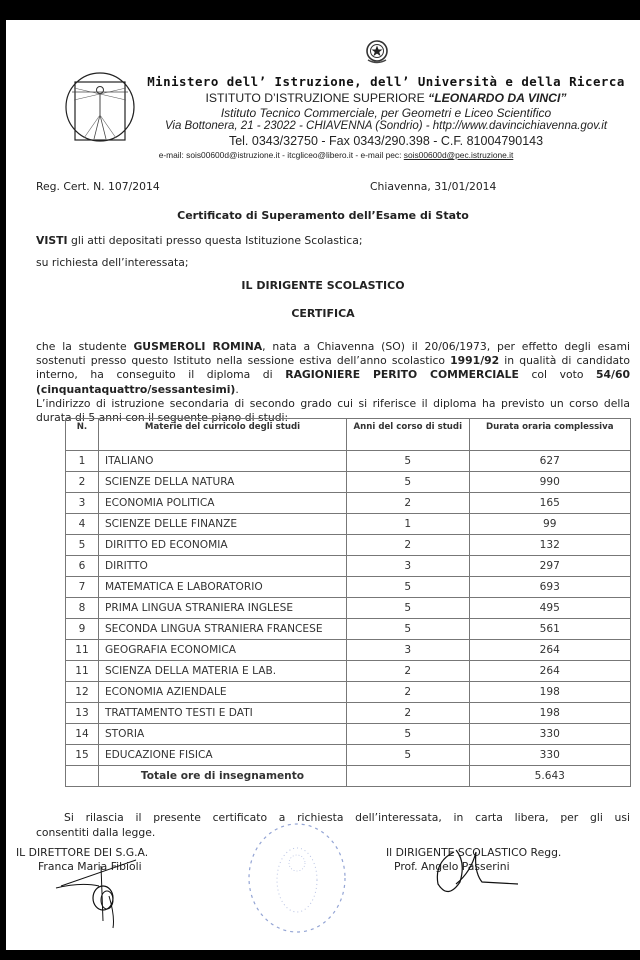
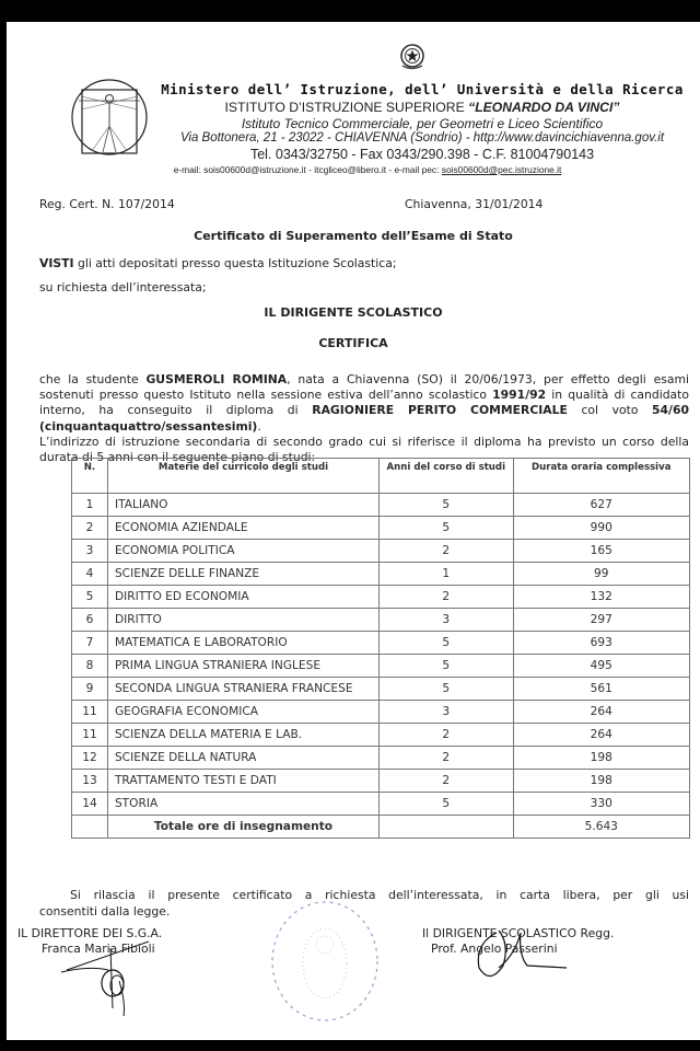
  Ministero dell’ Istruzione, dell’ Università e della Ricerca
  ISTITUTO D’ISTRUZIONE SUPERIORE “LEONARDO DA VINCI”
  Istituto Tecnico Commerciale, per Geometri e Liceo Scientifico
  Via Bottonera, 21 - 23022 - CHIAVENNA (Sondrio) - http://www.davincichiavenna.gov.it
  Tel. 0343/32750 - Fax 0343/290.398 - C.F. 81004790143
  e-mail: sois00600d@istruzione.it - itcgliceo@libero.it - e-mail pec: sois00600d@pec.istruzione.it
  Reg. Cert. N. 107/2014
  Chiavenna, 31/01/2014
  Certificato di Superamento dell’Esame di Stato
  VISTI gli atti depositati presso questa Istituzione Scolastica;
  su richiesta dell’interessata;
  IL DIRIGENTE SCOLASTICO
  CERTIFICA
  che la studente GUSMEROLI ROMINA, nata a Chiavenna (SO) il 20/06/1973, per effetto degli esami sostenuti presso questo Istituto nella sessione estiva dell’anno scolastico 1991/92 in qualità di candidato interno, ha conseguito il diploma di RAGIONIERE PERITO COMMERCIALE col voto 54/60 (cinquantaquattro/sessantesimi).
  L’indirizzo di istruzione secondaria di secondo grado cui si riferisce il diploma ha previsto un corso della durata di 5 anni con il seguente piano di studi:
  N.	Materie del curricolo degli studi	Anni del corso di studi	Durata oraria complessiva
  1	ITALIANO	5	627
- 2	SCIENZE DELLA NATURA	5	990
+ 2	ECONOMIA AZIENDALE	5	990
  3	ECONOMIA POLITICA	2	165
  4	SCIENZE DELLE FINANZE	1	99
  5	DIRITTO ED ECONOMIA	2	132
  6	DIRITTO	3	297
  7	MATEMATICA E LABORATORIO	5	693
  8	PRIMA LINGUA STRANIERA INGLESE	5	495
  9	SECONDA LINGUA STRANIERA FRANCESE	5	561
  11	GEOGRAFIA ECONOMICA	3	264
  11	SCIENZA DELLA MATERIA E LAB.	2	264
- 12	ECONOMIA AZIENDALE	2	198
+ 12	SCIENZE DELLA NATURA	2	198
  13	TRATTAMENTO TESTI E DATI	2	198
  14	STORIA	5	330
- 15	EDUCAZIONE FISICA	5	330
  	Totale ore di insegnamento		5.643
  Si rilascia il presente certificato a richiesta dell’interessata, in carta libera, per gli usi
  consentiti dalla legge.
  IL DIRETTORE DEI S.G.A.
  Franca Maria Fbioli
  Il DIRIGENTE SCOLASTICO Regg.
  Prof. Anelo Psserini
